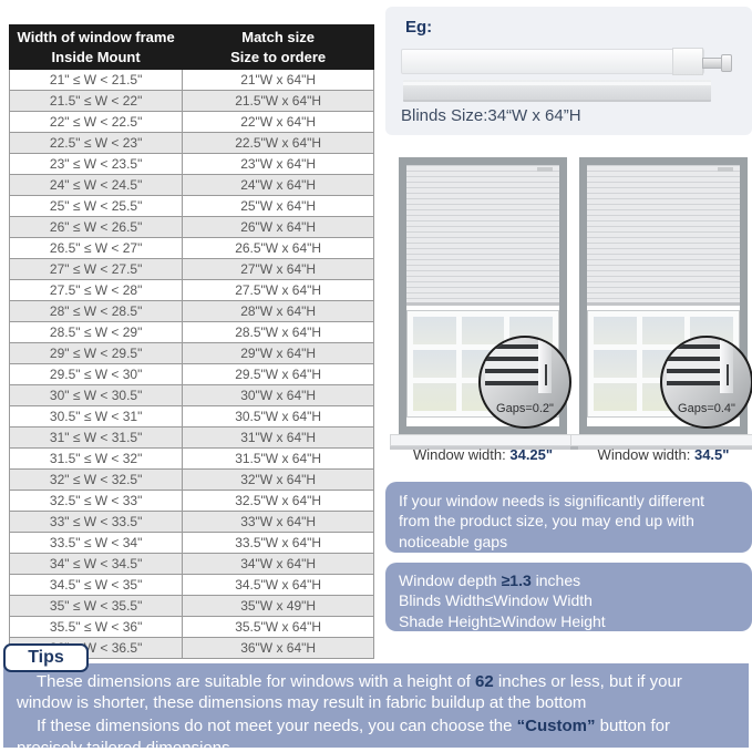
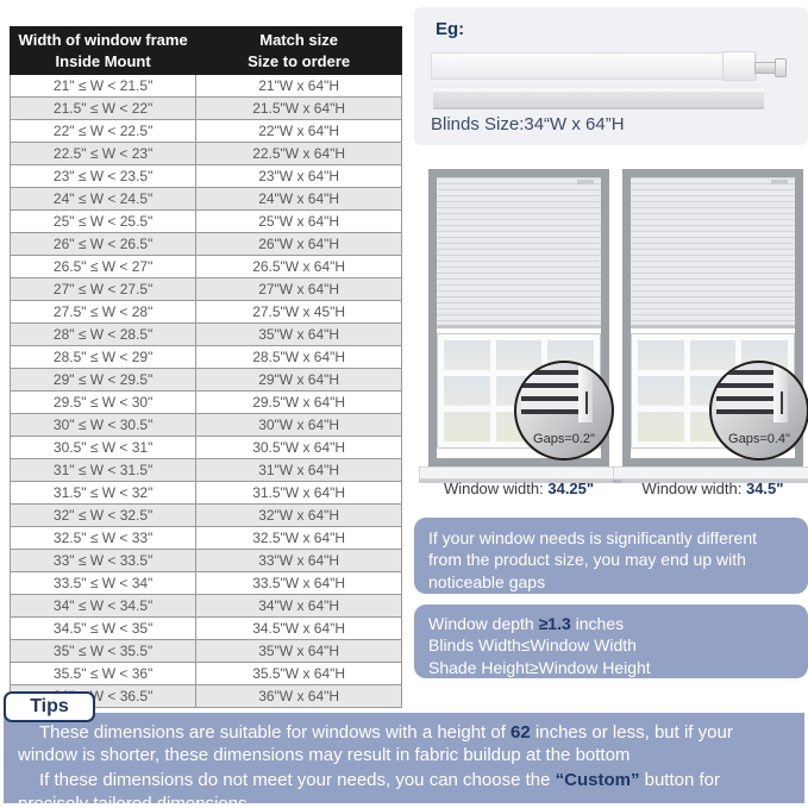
  Width of window frame Inside Mount	Match size Size to ordere
  21" ≤ W < 21.5"	21"W x 64"H
  21.5" ≤ W < 22"	21.5"W x 64"H
  22" ≤ W < 22.5"	22"W x 64"H
  22.5" ≤ W < 23"	22.5"W x 64"H
  23" ≤ W < 23.5"	23"W x 64"H
  24" ≤ W < 24.5"	24"W x 64"H
  25" ≤ W < 25.5"	25"W x 64"H
  26" ≤ W < 26.5"	26"W x 64"H
  26.5" ≤ W < 27"	26.5"W x 64"H
  27" ≤ W < 27.5"	27"W x 64"H
- 27.5" ≤ W < 28"	27.5"W x 64"H
+ 27.5" ≤ W < 28"	27.5"W x 45"H
- 28" ≤ W < 28.5"	28"W x 64"H
+ 28" ≤ W < 28.5"	35"W x 64"H
  28.5" ≤ W < 29"	28.5"W x 64"H
  29" ≤ W < 29.5"	29"W x 64"H
  29.5" ≤ W < 30"	29.5"W x 64"H
  30" ≤ W < 30.5"	30"W x 64"H
  30.5" ≤ W < 31"	30.5"W x 64"H
  31" ≤ W < 31.5"	31"W x 64"H
  31.5" ≤ W < 32"	31.5"W x 64"H
  32" ≤ W < 32.5"	32"W x 64"H
  32.5" ≤ W < 33"	32.5"W x 64"H
  33" ≤ W < 33.5"	33"W x 64"H
  33.5" ≤ W < 34"	33.5"W x 64"H
  34" ≤ W < 34.5"	34"W x 64"H
  34.5" ≤ W < 35"	34.5"W x 64"H
- 35" ≤ W < 35.5"	35"W x 49"H
+ 35" ≤ W < 35.5"	35"W x 64"H
  35.5" ≤ W < 36"	35.5"W x 64"H
  W < 36.5"	36"W x 64"H
  Eg:
  Blinds Size:34“W x 64”H
  Gaps=0.2"
  Gaps=0.4"
  Window width: 34.25"
  Window width: 34.5"
  If your window needs is significantly different from the product size, you may end up with noticeable gaps
  Window depth ≥1.3 inches
  Blinds Width≤Window Width
  Shade Height≥Window Height
  Tips
  These dimensions are suitable for windows with a height of 62 inches or less, but if your window is shorter, these dimensions may result in fabric buildup at the bottom
  If these dimensions do not meet your needs, you can choose the “Custom” button for precisely tailored dimensions
